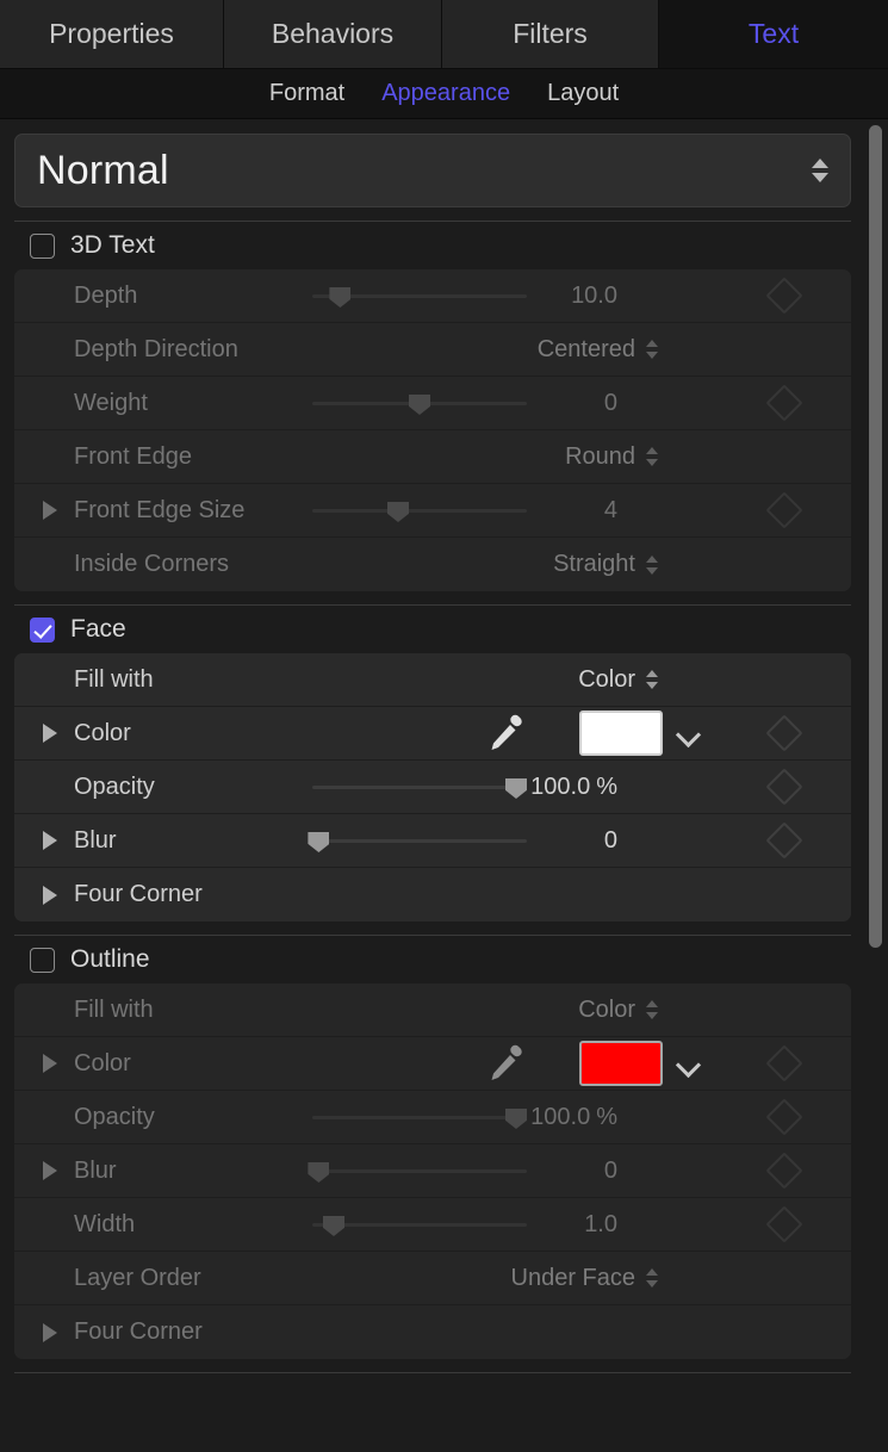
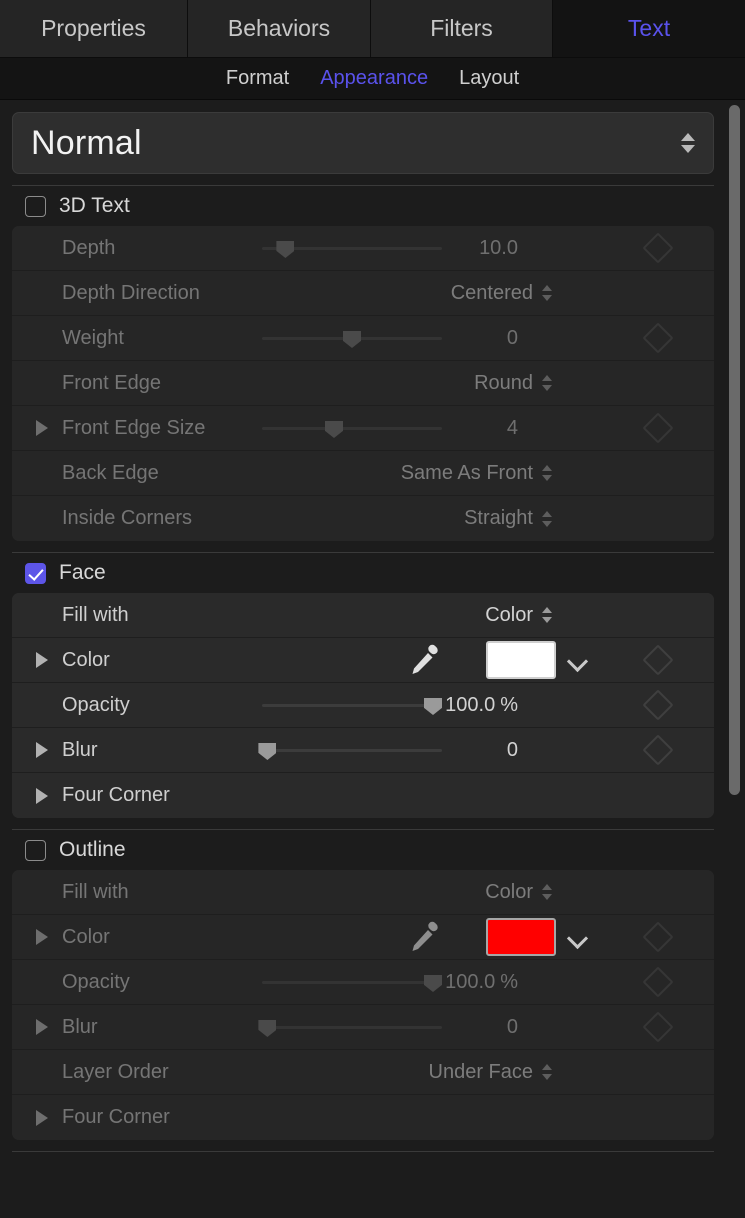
  Properties
  Behaviors
  Filters
  Text
  Format
  Appearance
  Layout
  Normal
  3D Text
  Depth
  10.0
  Depth Direction
  Centered
  Weight
  0
  Front Edge
  Round
  Front Edge Size
  4
+ Back Edge
+ Same As Front
  Inside Corners
  Straight
  Face
  Fill with
  Color
  Color
  Opacity
  100.0 %
  Blur
  0
  Four Corner
  Outline
  Fill with
  Color
  Color
  Opacity
  100.0 %
  Blur
  0
- Width
- 1.0
  Layer Order
  Under Face
  Four Corner
